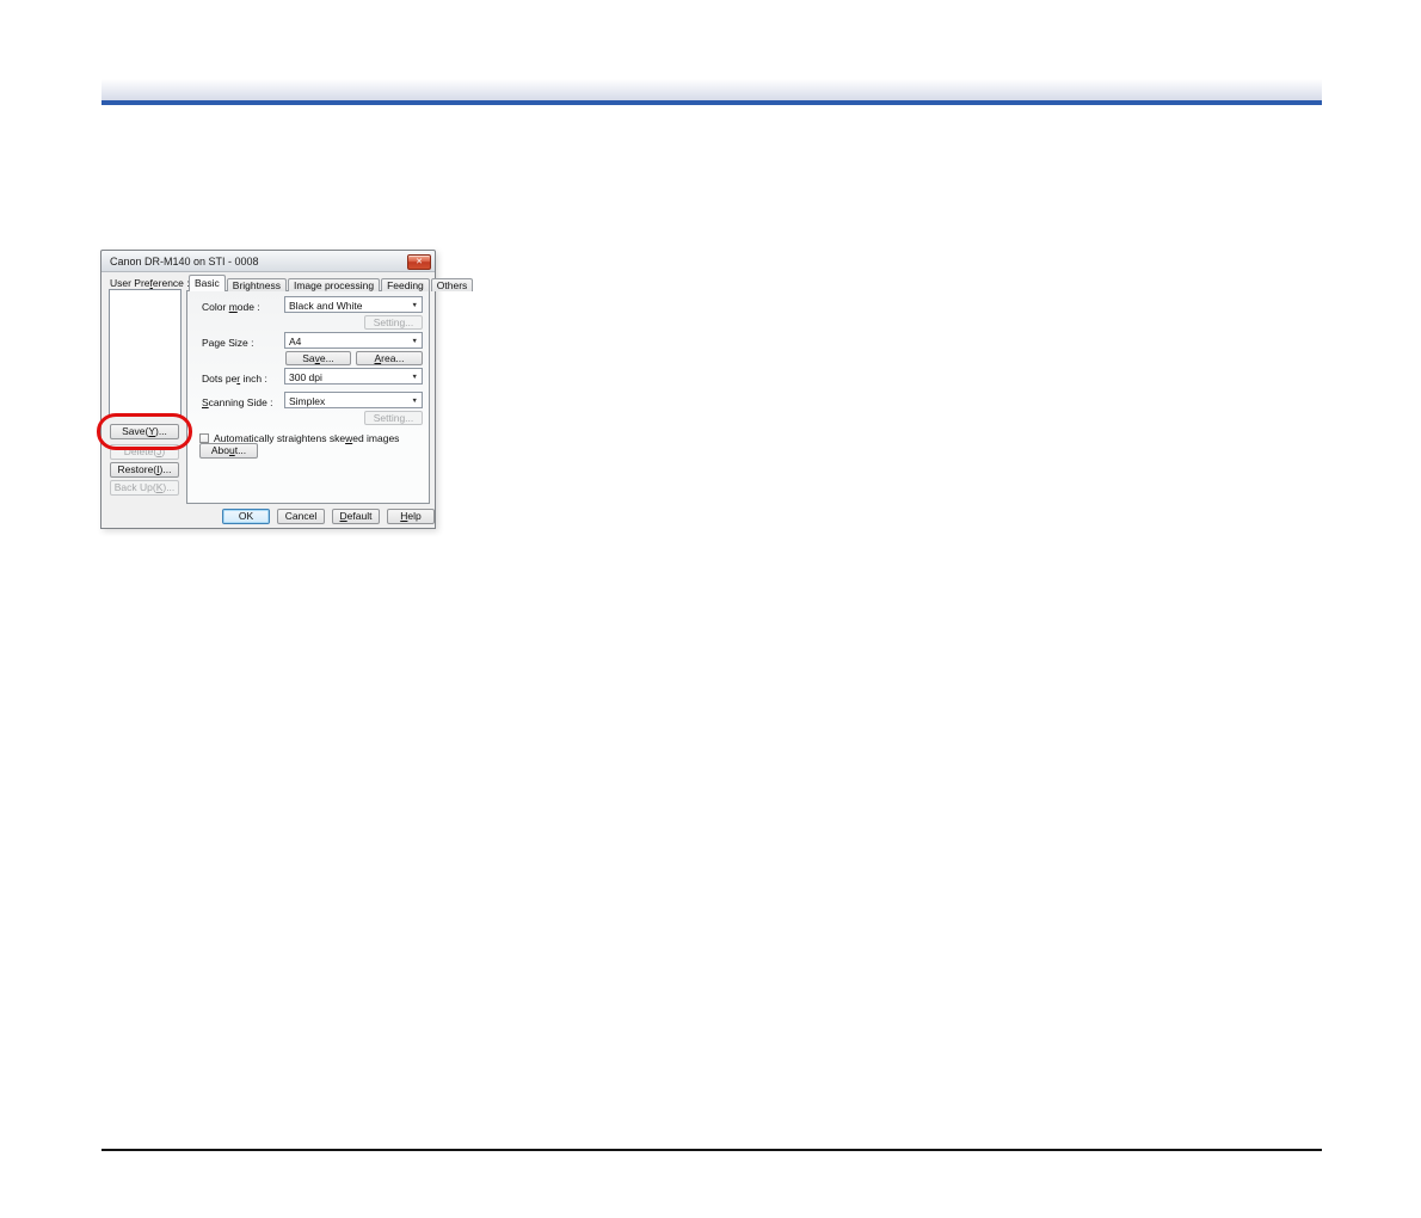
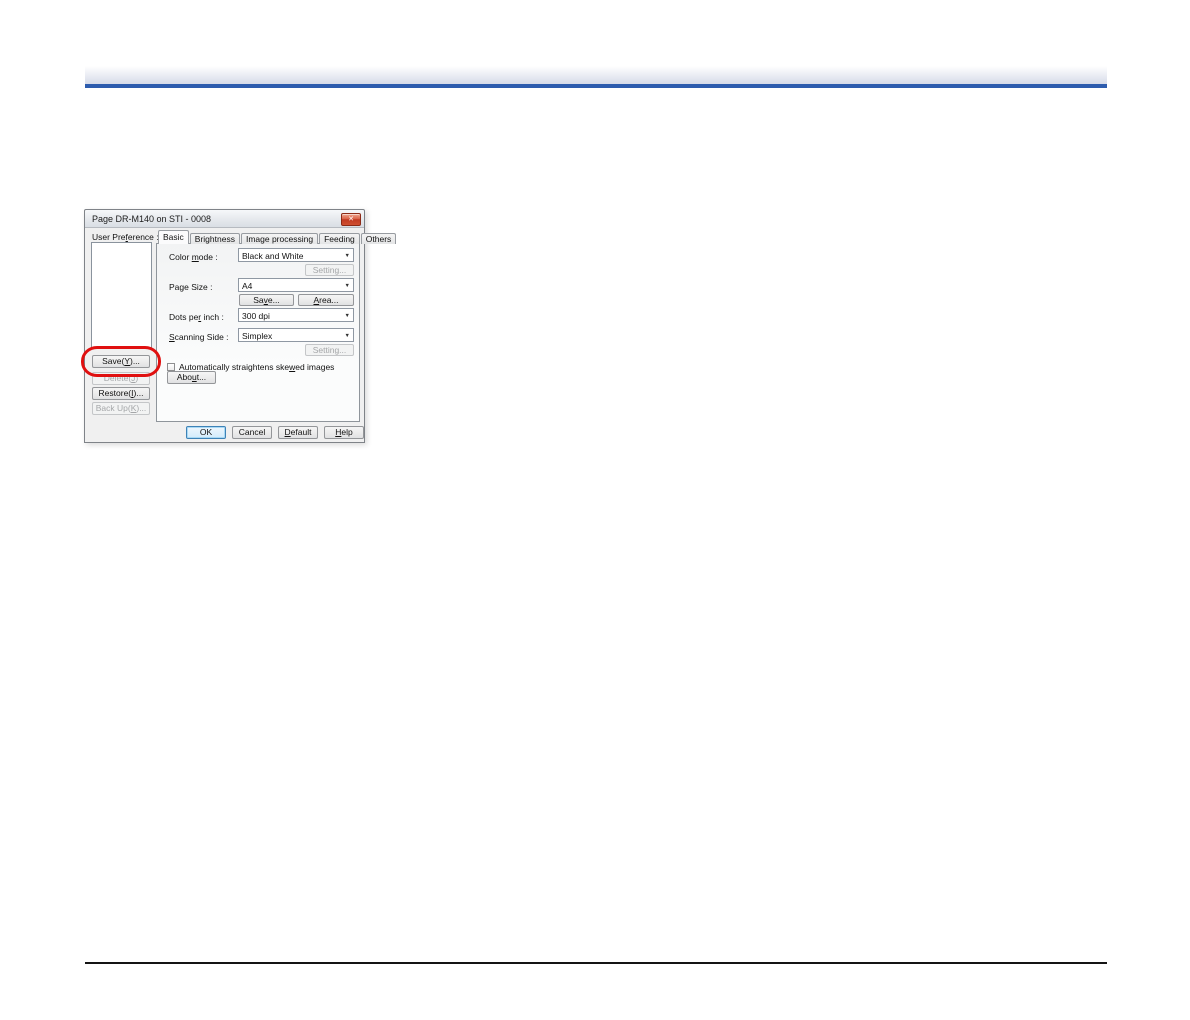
- Canon DR-M140 on STI - 0008
+ Page DR-M140 on STI - 0008
  User Preference
  Save(Y)...
  Delete(J)
  Restore(I)...
  Back Up(K)...
  Basic
  Brightness
  Image processing
  Feeding
  Others
  Color mode :
  Black and White
  Setting...
  Page Size :
  A4
  Save...
  Area...
  Dots per inch :
  300 dpi
  Scanning Side :
  Simplex
  Setting...
  Automatically straightens skewed images
  About...
  OK
  Cancel
  Default
  Help
